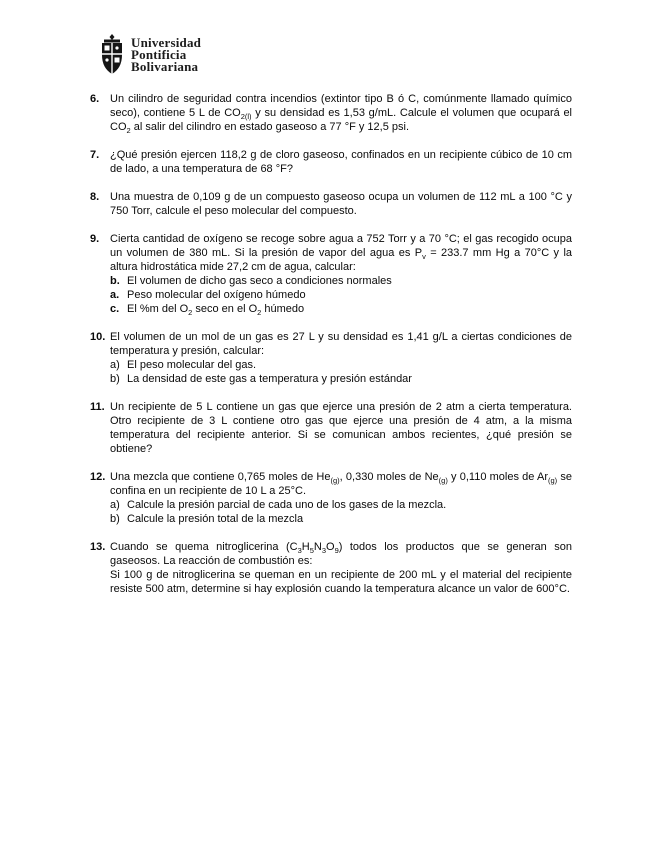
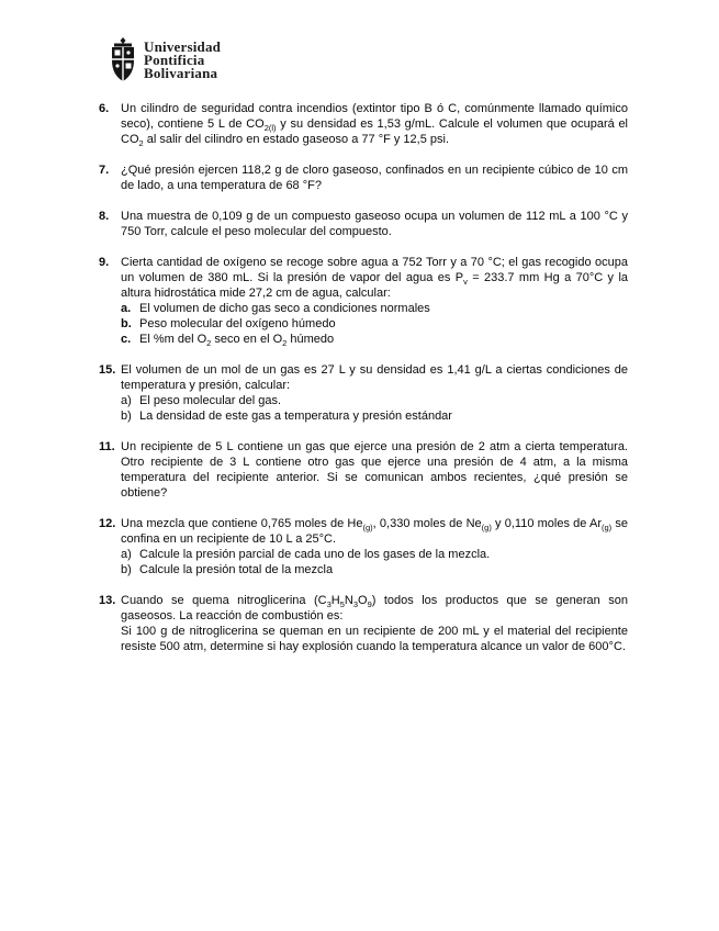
  Universidad
  Pontificia
  Bolivariana
  6.
  Un cilindro de seguridad contra incendios (extintor tipo B ó C, comúnmente llamado químico seco), contiene 5 L de CO2(l) y su densidad es 1,53 g/mL. Calcule el volumen que ocupará el CO2 al salir del cilindro en estado gaseoso a 77 °F y 12,5 psi.
  7.
  ¿Qué presión ejercen 118,2 g de cloro gaseoso, confinados en un recipiente cúbico de 10 cm de lado, a una temperatura de 68 °F?
  8.
  Una muestra de 0,109 g de un compuesto gaseoso ocupa un volumen de 112 mL a 100 °C y 750 Torr, calcule el peso molecular del compuesto.
  9.
  Cierta cantidad de oxígeno se recoge sobre agua a 752 Torr y a 70 °C; el gas recogido ocupa un volumen de 380 mL. Si la presión de vapor del agua es Pv = 233.7 mm Hg a 70°C y la altura hidrostática mide 27,2 cm de agua, calcular:
- b.
+ a.
  El volumen de dicho gas seco a condiciones normales
- a.
+ b.
  Peso molecular del oxígeno húmedo
  c.
  El %m del O2 seco en el O2 húmedo
- 10.
+ 15.
  El volumen de un mol de un gas es 27 L y su densidad es 1,41 g/L a ciertas condiciones de temperatura y presión, calcular:
  a)
  El peso molecular del gas.
  b)
  La densidad de este gas a temperatura y presión estándar
  11.
  Un recipiente de 5 L contiene un gas que ejerce una presión de 2 atm a cierta temperatura. Otro recipiente de 3 L contiene otro gas que ejerce una presión de 4 atm, a la misma temperatura del recipiente anterior. Si se comunican ambos recientes, ¿qué presión se obtiene?
  12.
  Una mezcla que contiene 0,765 moles de He(g), 0,330 moles de Ne(g) y 0,110 moles de Ar(g) se confina en un recipiente de 10 L a 25°C.
  a)
  Calcule la presión parcial de cada uno de los gases de la mezcla.
  b)
  Calcule la presión total de la mezcla
  13.
  Cuando se quema nitroglicerina (C3H5N3O9) todos los productos que se generan son gaseosos. La reacción de combustión es:
  Si 100 g de nitroglicerina se queman en un recipiente de 200 mL y el material del recipiente resiste 500 atm, determine si hay explosión cuando la temperatura alcance un valor de 600°C.
